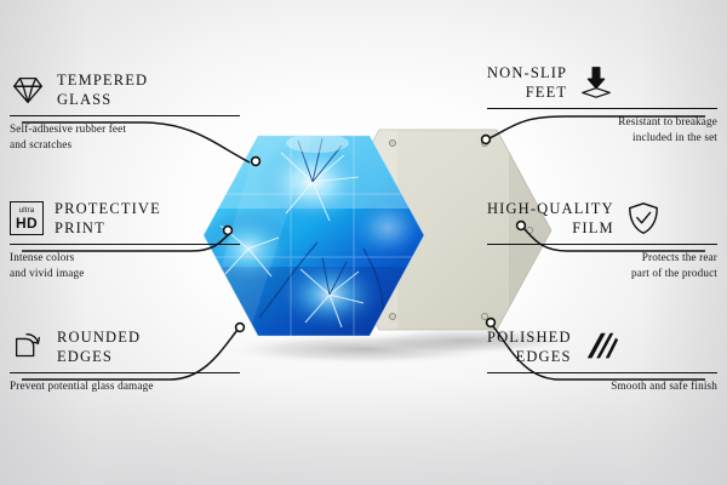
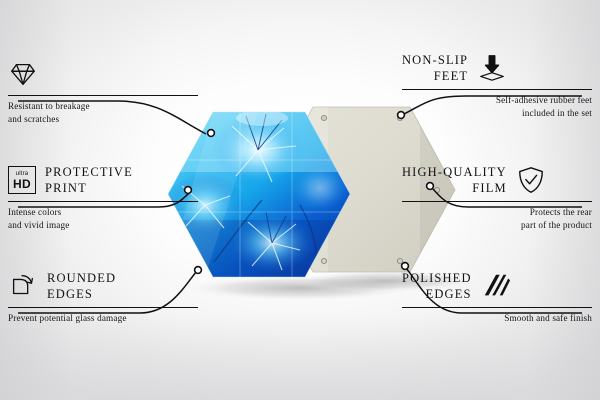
- TEMPERED
- GLASS
- Self-adhesive rubber feet
+ Resistant to breakage
  and scratches
  HD
  PROTECTIVE
  PRINT
  Intense colors
  and vivid image
  ROUNDED
  EDGES
  Prevent potential glass damage
  NON-SLIP
  FEET
- Resistant to breakage
+ Self-adhesive rubber feet
  included in the set
  HIGH-QUALITY
  FILM
  Protects the rear
  part of the product
  POLISHED
  EDGES
  Smooth and safe finish
